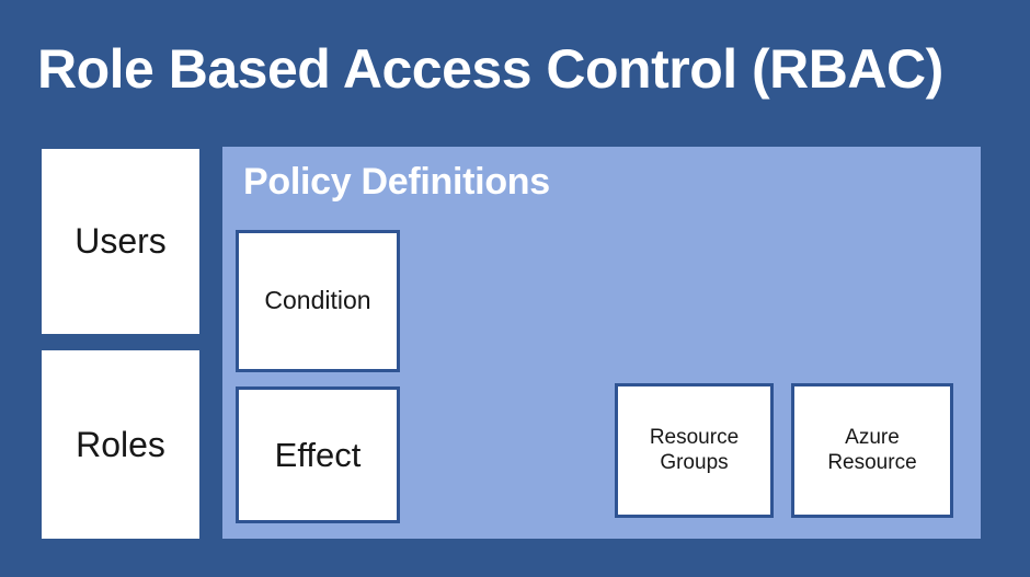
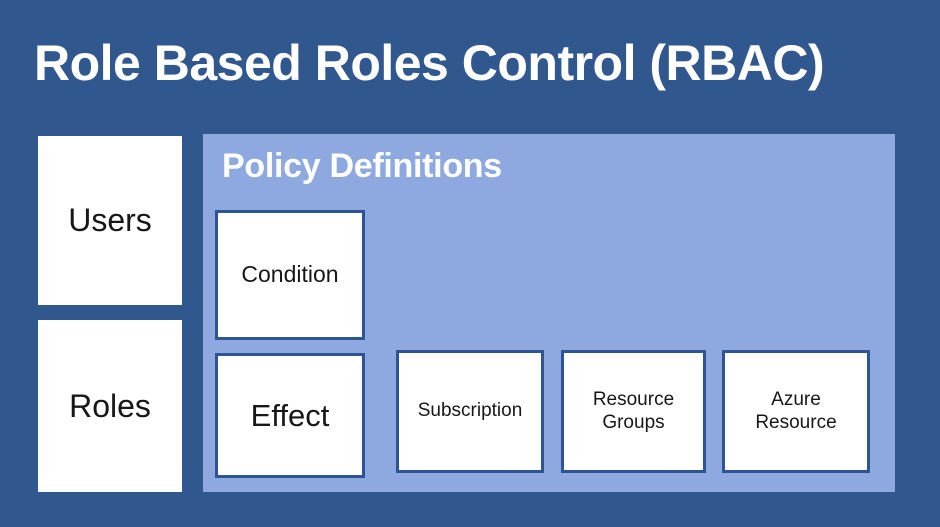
- Role Based Access Control (RBAC)
+ Role Based Roles Control (RBAC)
  Users
  Roles
  Policy Definitions
  Condition
  Effect
+ Subscription
  Resource
  Groups
  Azure
  Resource
